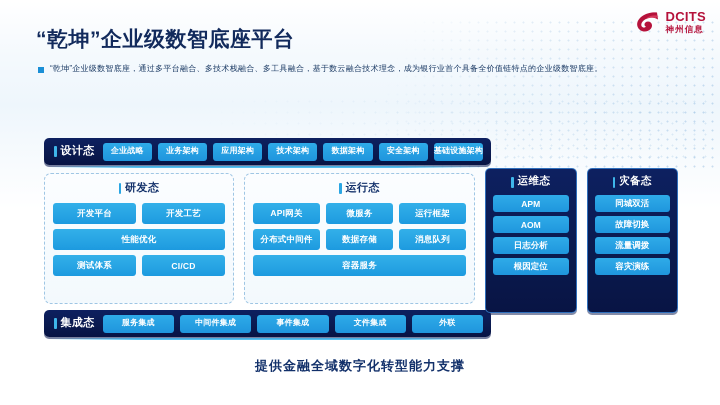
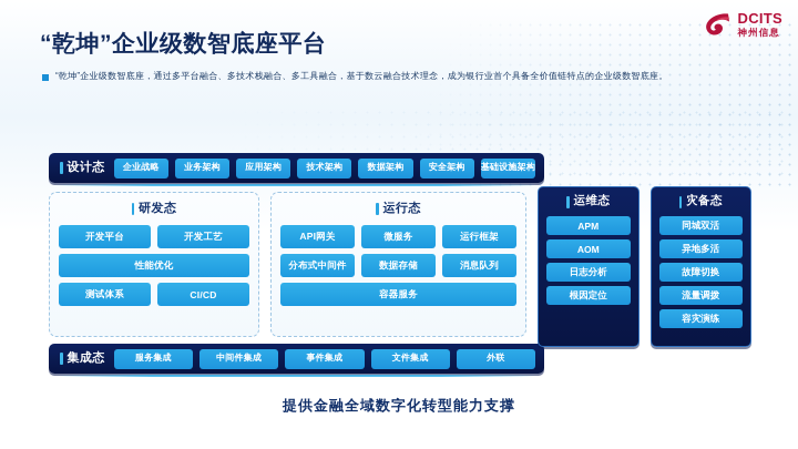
  DCITS
  神州信息
  “乾坤”企业级数智底座平台
  “乾坤”企业级数智底座，通过多平台融合、多技术栈融合、多工具融合，基于数云融合技术理念，成为银行业首个具备全价值链特点的企业级数智底座。
  设计态
  企业战略
  业务架构
  应用架构
  技术架构
  数据架构
  安全架构
  基础设施架构
  研发态
  开发平台
  开发工艺
  性能优化
  测试体系
  CI/CD
  运行态
  API网关
  微服务
  运行框架
  分布式中间件
  数据存储
  消息队列
  容器服务
  集成态
  服务集成
  中间件集成
  事件集成
  文件集成
  外联
  运维态
  APM
  AOM
  日志分析
  根因定位
  灾备态
  同城双活
+ 异地多活
  故障切换
  流量调拨
  容灾演练
  提供金融全域数字化转型能力支撑
